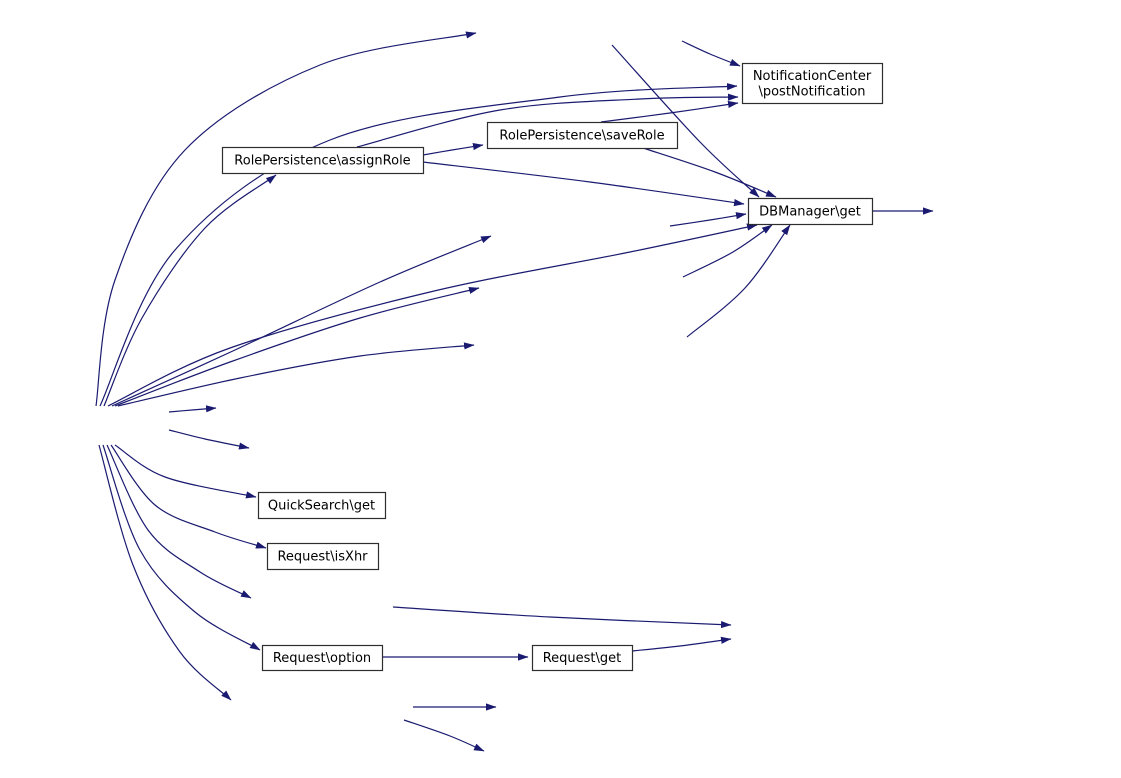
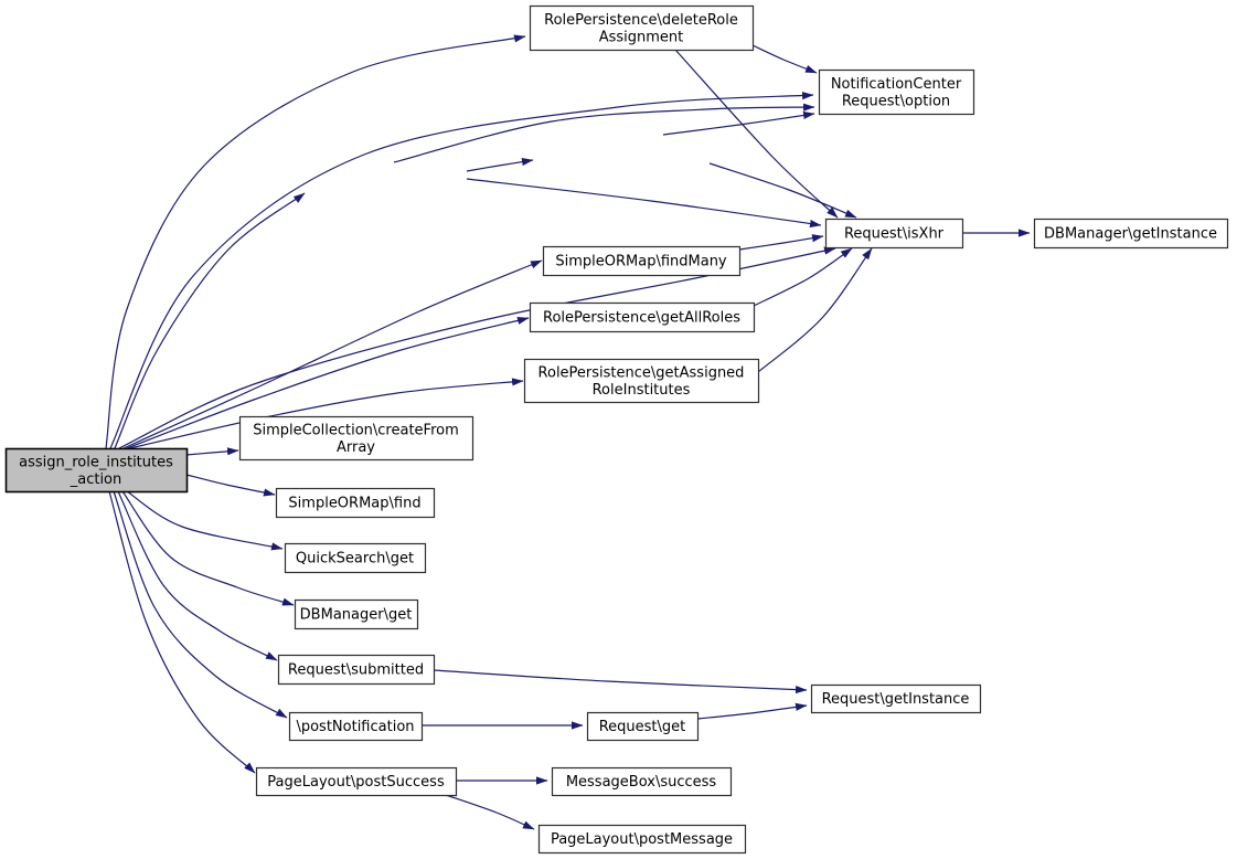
+ assign_role_institutes _action
+ RolePersistence\deleteRole Assignment
- NotificationCenter \postNotification
+ NotificationCenter Request\option
- RolePersistence\assignRole
- RolePersistence\saveRole
- DBManager\get
+ Request\isXhr
+ DBManager\getInstance
+ SimpleORMap\findMany
+ RolePersistence\getAllRoles
+ RolePersistence\getAssigned RoleInstitutes
+ SimpleCollection\createFrom Array
+ SimpleORMap\find
  QuickSearch\get
- Request\isXhr
+ DBManager\get
+ Request\submitted
- Request\option
+ \postNotification
  Request\get
+ Request\getInstance
+ PageLayout\postSuccess
+ MessageBox\success
+ PageLayout\postMessage
